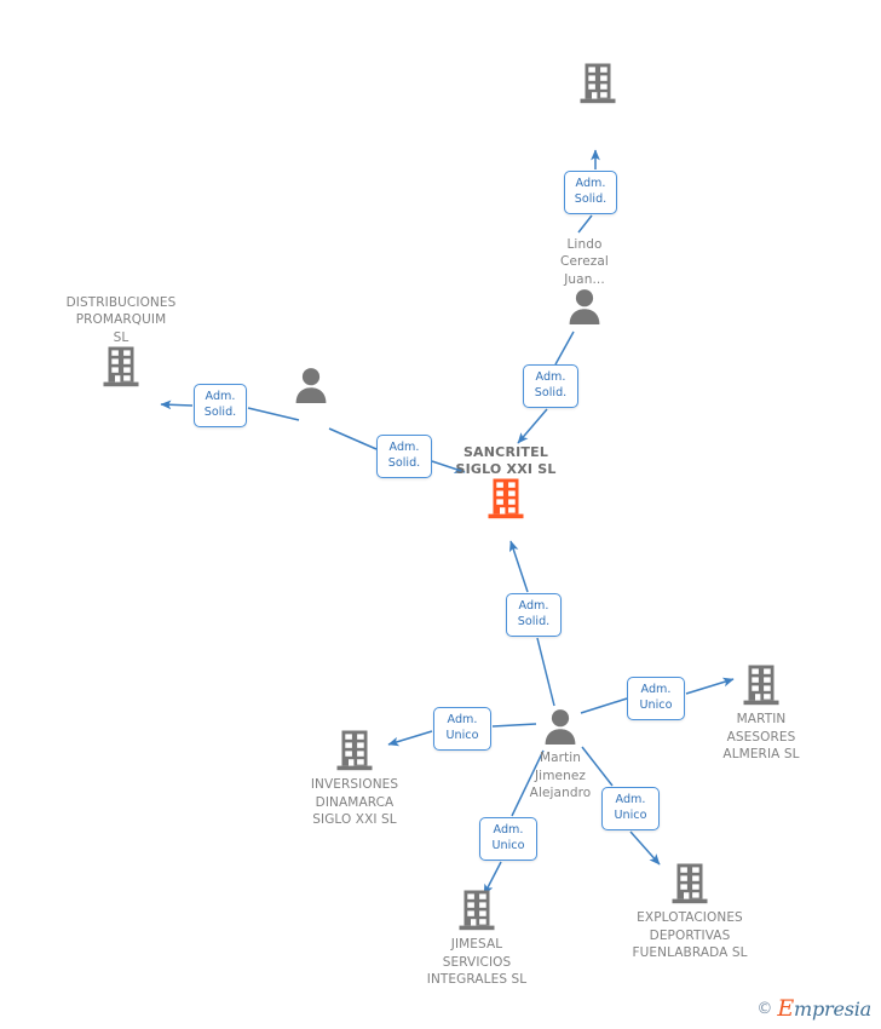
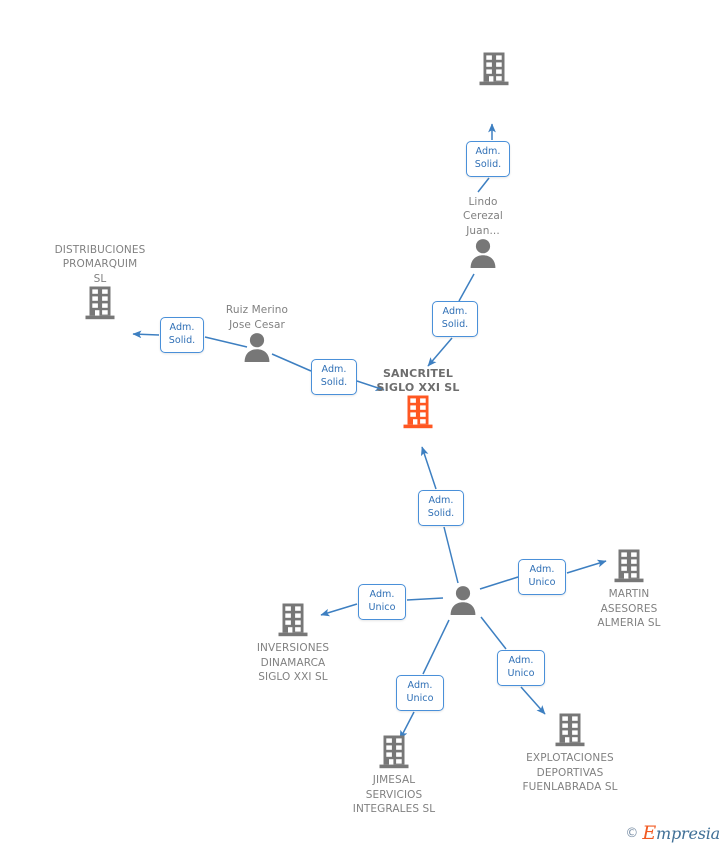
  Adm.
  Solid.
  Adm.
  Solid.
  Adm.
  Solid.
  Adm.
  Solid.
  Adm.
  Solid.
  Adm.
  Unico
  Adm.
  Unico
  Adm.
  Unico
  Adm.
  Unico
  Lindo
  Cerezal
  Juan...
  DISTRIBUCIONES
  PROMARQUIM
  SL
+ Ruiz Merino
+ Jose Cesar
  SANCRITEL
  SIGLO XXI SL
- Martin
- Jimenez
- Alejandro
  MARTIN
  ASESORES
  ALMERIA SL
  INVERSIONES
  DINAMARCA
  SIGLO XXI SL
  EXPLOTACIONES
  DEPORTIVAS
  FUENLABRADA SL
  JIMESAL
  SERVICIOS
  INTEGRALES SL
  ©
  Empresia
